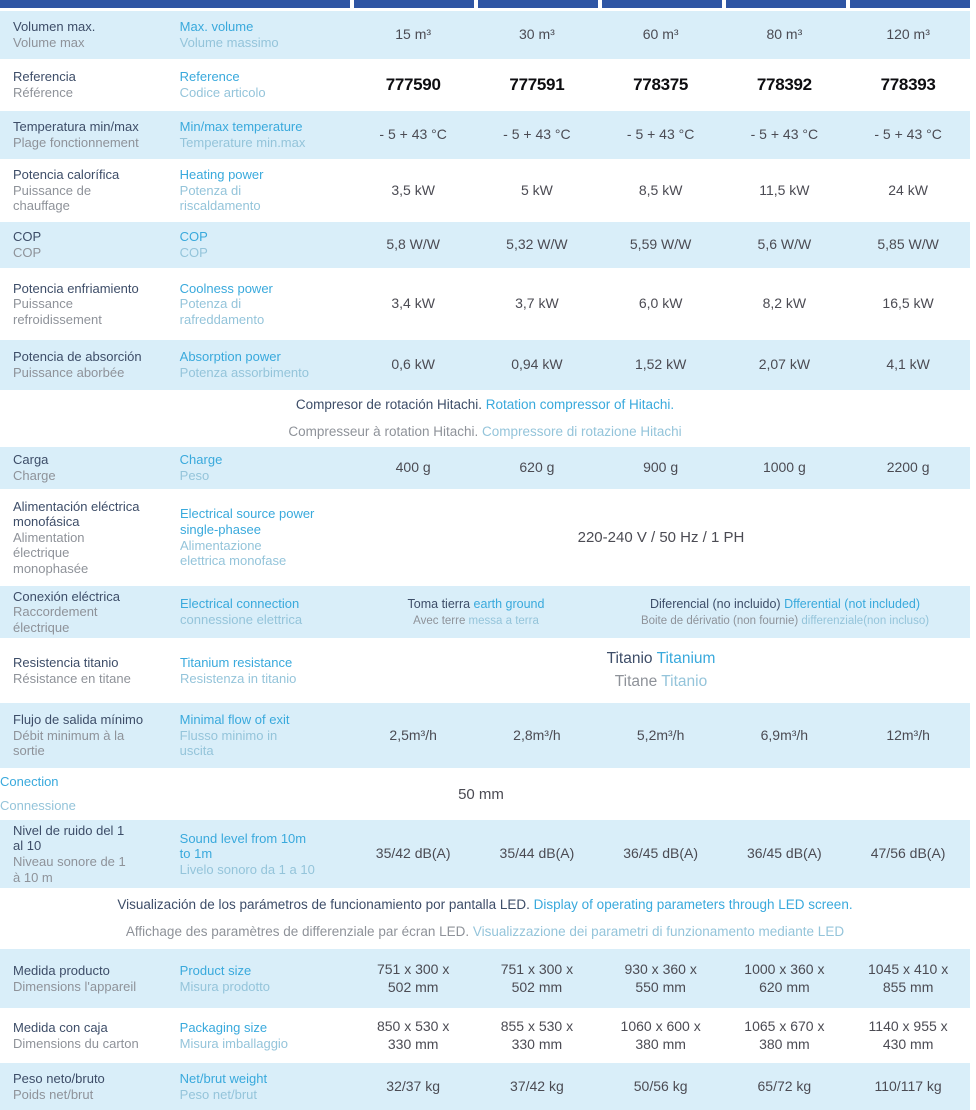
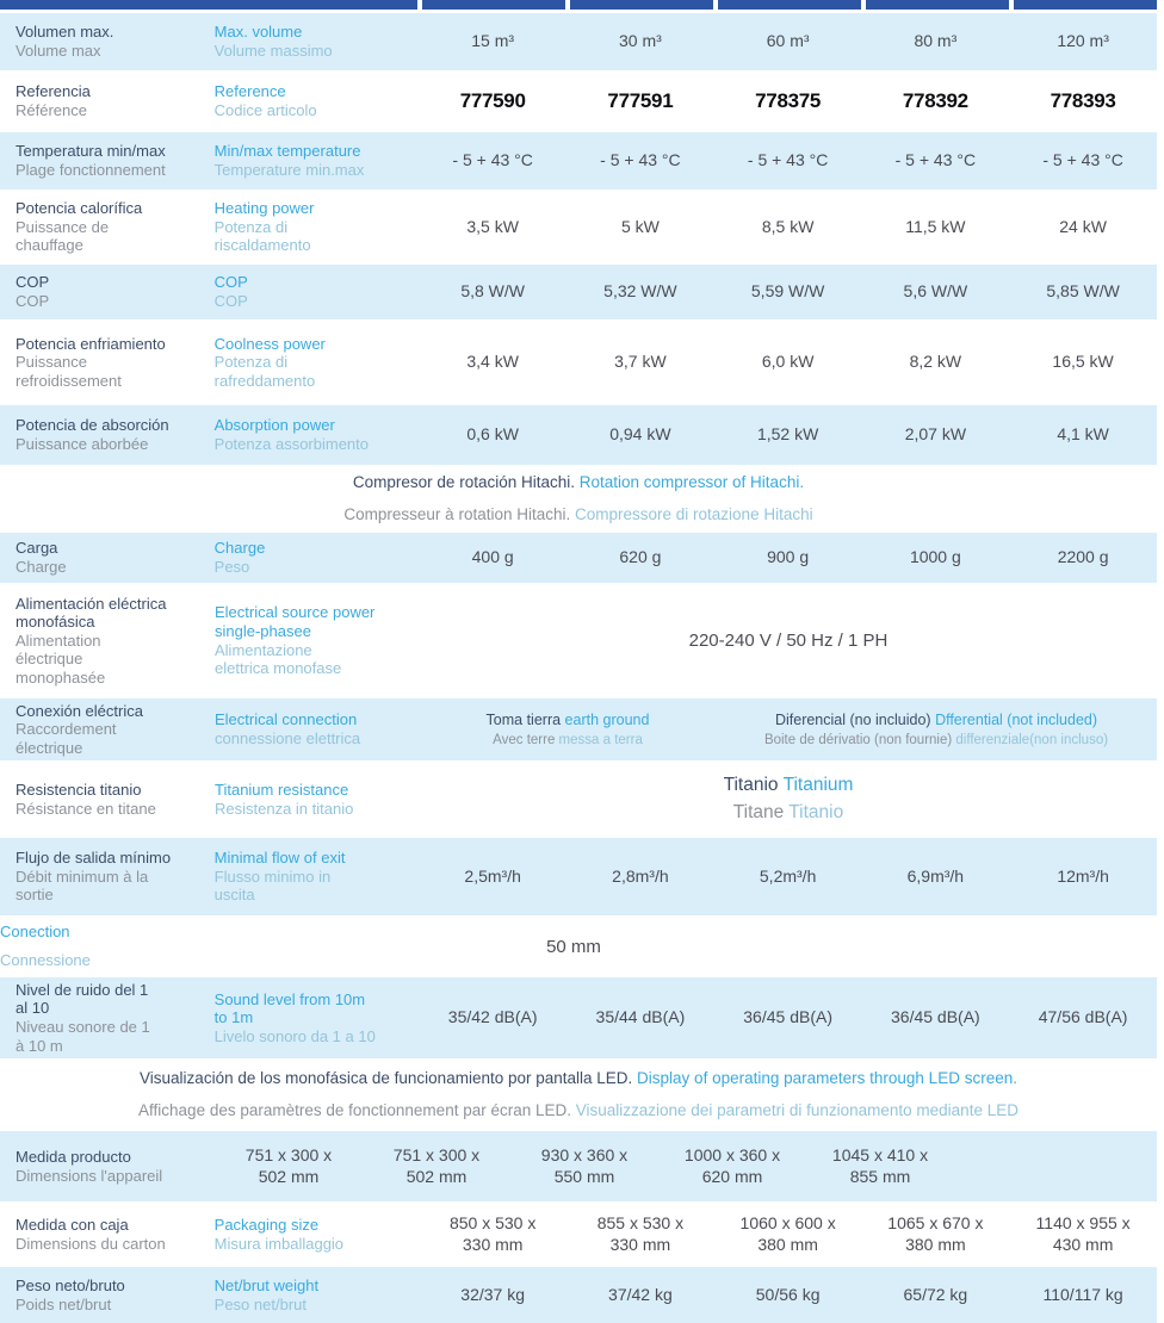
  Volumen max.
  Volume max
  Max. volume
  Volume massimo
  15 m³
  30 m³
  60 m³
  80 m³
  120 m³
  Referencia
  Référence
  Reference
  Codice articolo
  777590
  777591
  778375
  778392
  778393
  Temperatura min/max
  Plage fonctionnement
  Min/max temperature
  Temperature min.max
  - 5 + 43 °C
  - 5 + 43 °C
  - 5 + 43 °C
  - 5 + 43 °C
  - 5 + 43 °C
  Potencia calorífica
  Puissance de
  chauffage
  Heating power
  Potenza di
  riscaldamento
  3,5 kW
  5 kW
  8,5 kW
  11,5 kW
  24 kW
  COP
  COP
  COP
  COP
  5,8 W/W
  5,32 W/W
  5,59 W/W
  5,6 W/W
  5,85 W/W
  Potencia enfriamiento
  Puissance
  refroidissement
  Coolness power
  Potenza di
  rafreddamento
  3,4 kW
  3,7 kW
  6,0 kW
  8,2 kW
  16,5 kW
  Potencia de absorción
  Puissance aborbée
  Absorption power
  Potenza assorbimento
  0,6 kW
  0,94 kW
  1,52 kW
  2,07 kW
  4,1 kW
  Compresor de rotación Hitachi. Rotation compressor of Hitachi.
  Compresseur à rotation Hitachi. Compressore di rotazione Hitachi
  Carga
  Charge
  Charge
  Peso
  400 g
  620 g
  900 g
  1000 g
  2200 g
  Alimentación eléctrica
  monofásica
  Alimentation
  électrique
  monophasée
  Electrical source power
  single-phasee
  Alimentazione
  elettrica monofase
  220-240 V / 50 Hz / 1 PH
  Conexión eléctrica
  Raccordement
  électrique
  Electrical connection
  connessione elettrica
  Toma tierra earth ground
  Avec terre messa a terra
  Diferencial (no incluido) Dfferential (not included)
  Boite de dérivatio (non fournie) differenziale(non incluso)
  Resistencia titanio
  Résistance en titane
  Titanium resistance
  Resistenza in titanio
  Titanio Titanium
  Titane Titanio
  Flujo de salida mínimo
  Débit minimum à la
  sortie
  Minimal flow of exit
  Flusso minimo in
  uscita
  2,5m³/h
  2,8m³/h
  5,2m³/h
  6,9m³/h
  12m³/h
  Conection
  Connessione
  50 mm
  Nivel de ruido del 1
  al 10
  Niveau sonore de 1
  à 10 m
  Sound level from 10m
  to 1m
  Livelo sonoro da 1 a 10
  35/42 dB(A)
  35/44 dB(A)
  36/45 dB(A)
  36/45 dB(A)
  47/56 dB(A)
- Visualización de los parámetros de funcionamiento por pantalla LED. Display of operating parameters through LED screen.
+ Visualización de los monofásica de funcionamiento por pantalla LED. Display of operating parameters through LED screen.
- Affichage des paramètres de differenziale par écran LED. Visualizzazione dei parametri di funzionamento mediante LED
+ Affichage des paramètres de fonctionnement par écran LED. Visualizzazione dei parametri di funzionamento mediante LED
  Medida producto
  Dimensions l'appareil
- Product size
- Misura prodotto
  751 x 300 x
  502 mm
  751 x 300 x
  502 mm
  930 x 360 x
  550 mm
  1000 x 360 x
  620 mm
  1045 x 410 x
  855 mm
  Medida con caja
  Dimensions du carton
  Packaging size
  Misura imballaggio
  850 x 530 x
  330 mm
  855 x 530 x
  330 mm
  1060 x 600 x
  380 mm
  1065 x 670 x
  380 mm
  1140 x 955 x
  430 mm
  Peso neto/bruto
  Poids net/brut
  Net/brut weight
  Peso net/brut
  32/37 kg
  37/42 kg
  50/56 kg
  65/72 kg
  110/117 kg
